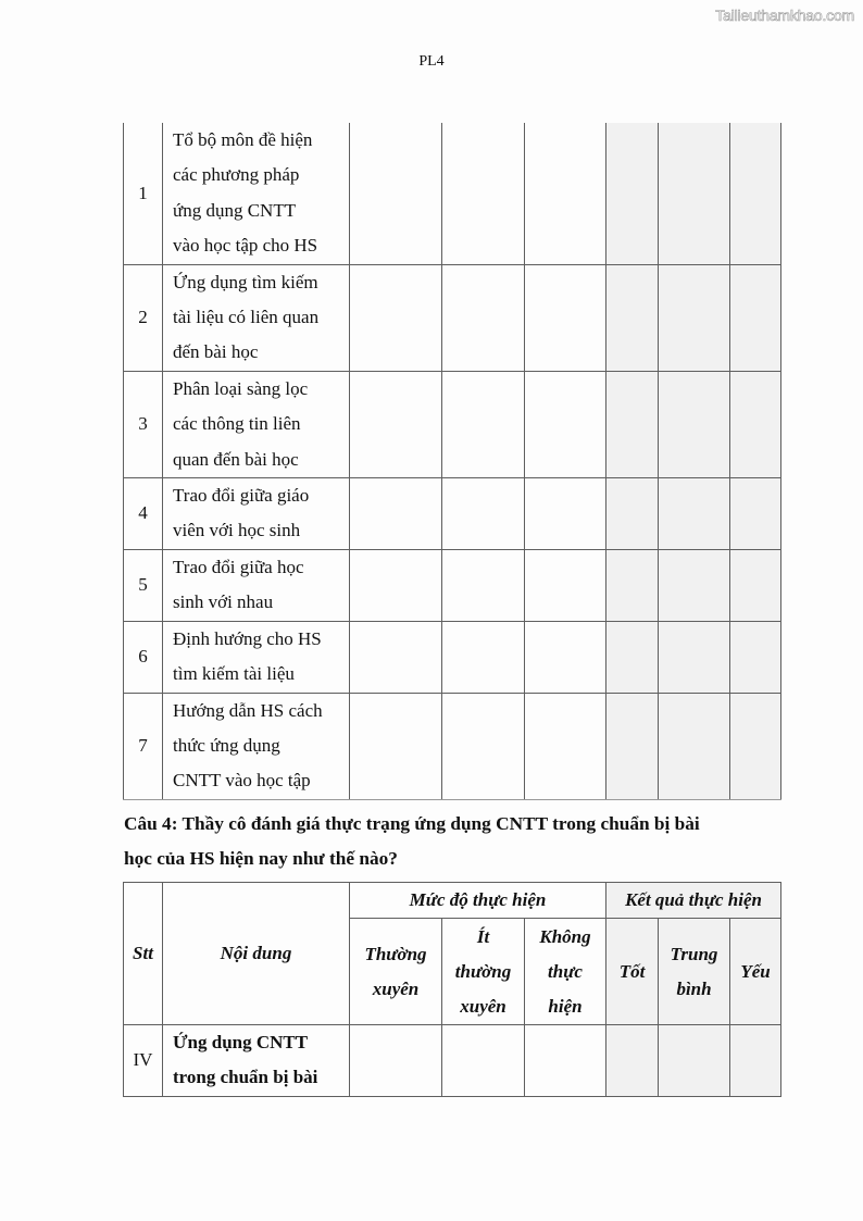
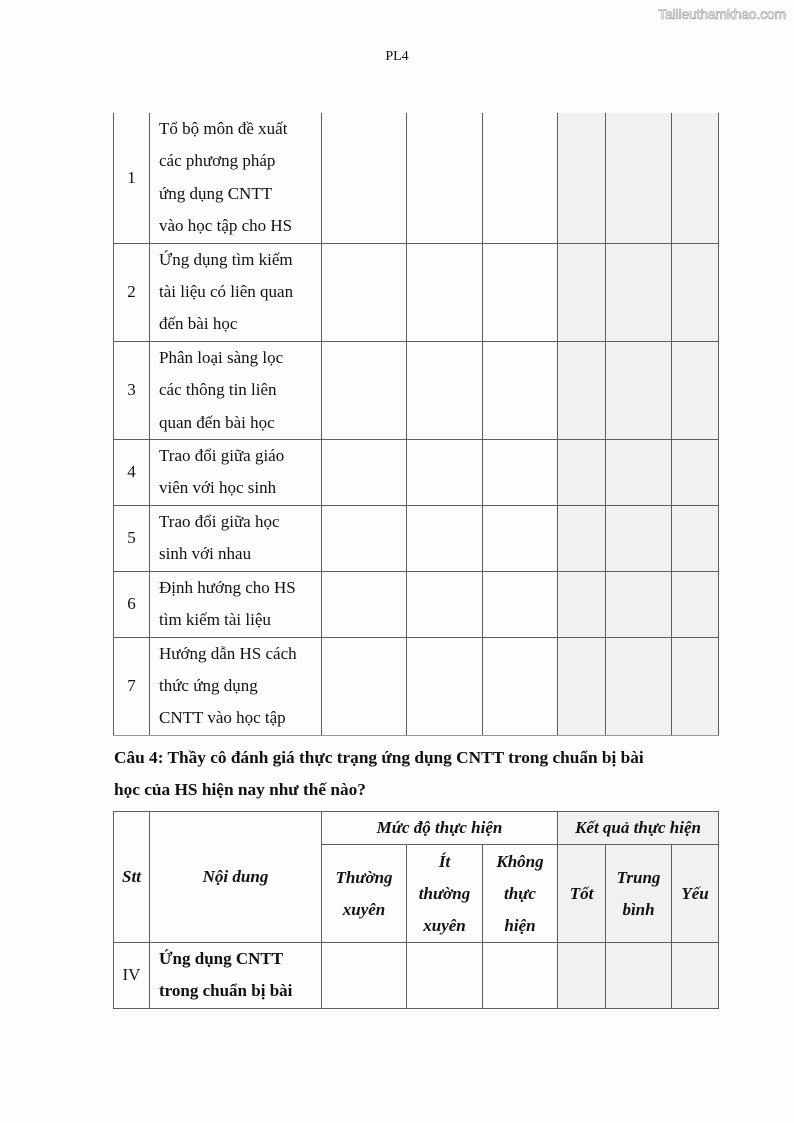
  Tailieuthamkhao.com
  PL4
- 1	Tổ bộ môn đề hiện các phương pháp ứng dụng CNTT vào học tập cho HS
+ 1	Tổ bộ môn đề xuất các phương pháp ứng dụng CNTT vào học tập cho HS
  2	Ứng dụng tìm kiếm tài liệu có liên quan đến bài học
  3	Phân loại sàng lọc các thông tin liên quan đến bài học
  4	Trao đổi giữa giáo viên với học sinh
  5	Trao đổi giữa học sinh với nhau
  6	Định hướng cho HS tìm kiếm tài liệu
  7	Hướng dẫn HS cách thức ứng dụng CNTT vào học tập
  Câu 4: Thầy cô đánh giá thực trạng ứng dụng CNTT trong chuẩn bị bài
  học của HS hiện nay như thế nào?
  Stt	Nội dung	Mức độ thực hiện	Kết quả thực hiện
  Thường xuyên	Ít thường xuyên	Không thực hiện	Tốt	Trung bình	Yếu
  IV	Ứng dụng CNTT trong chuẩn bị bài
